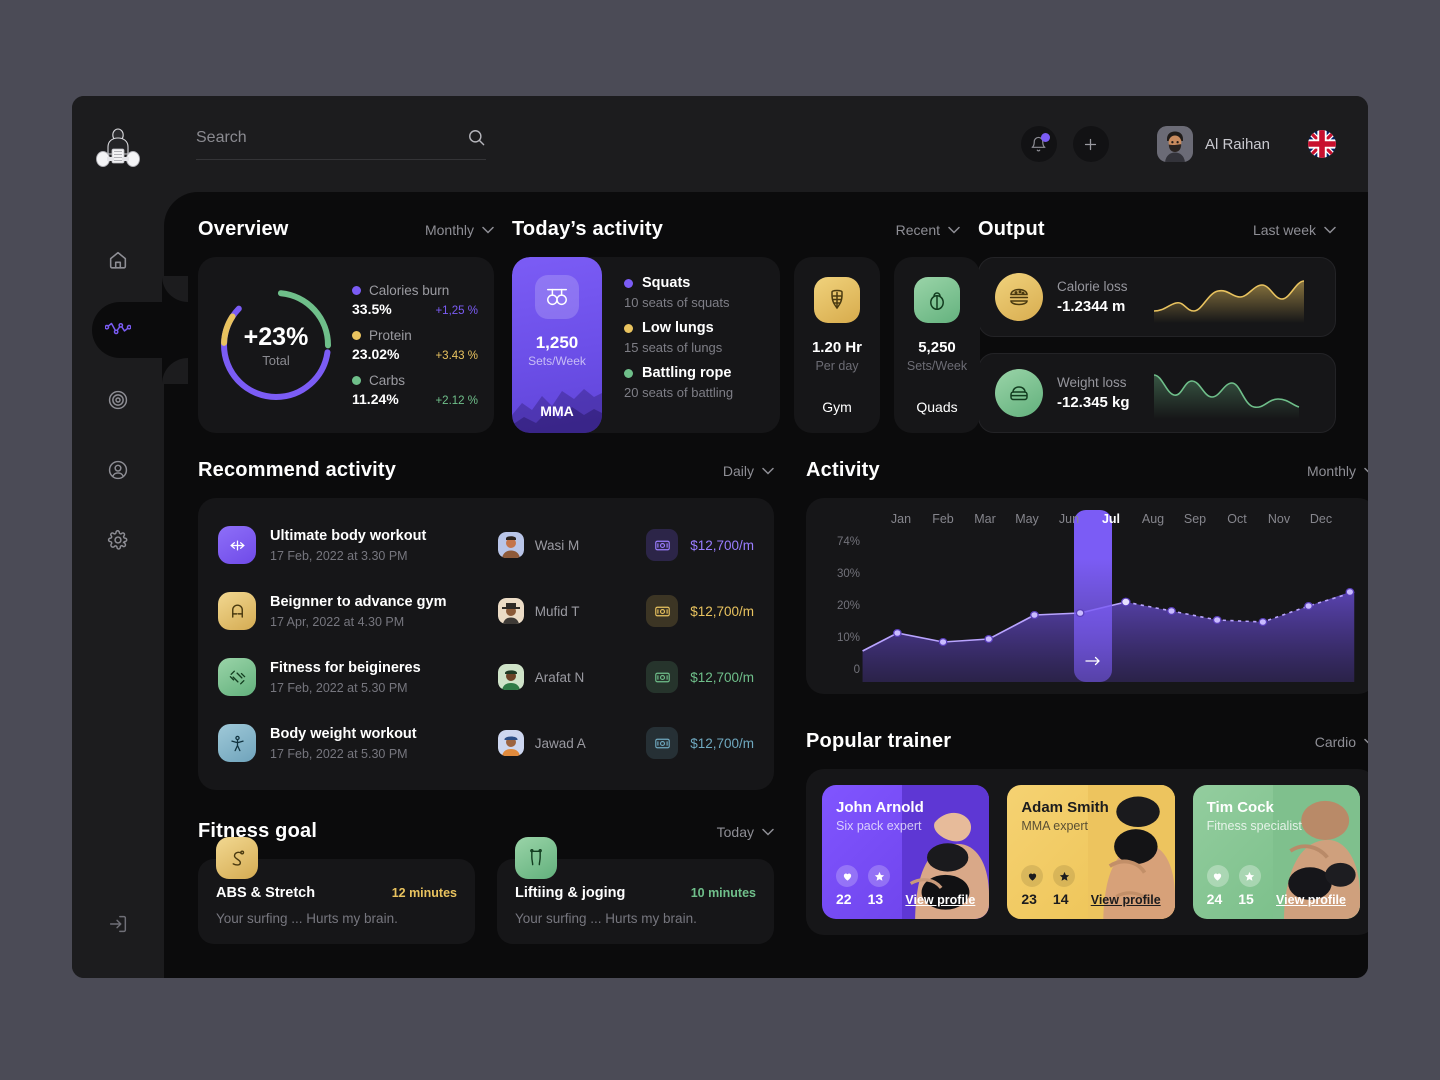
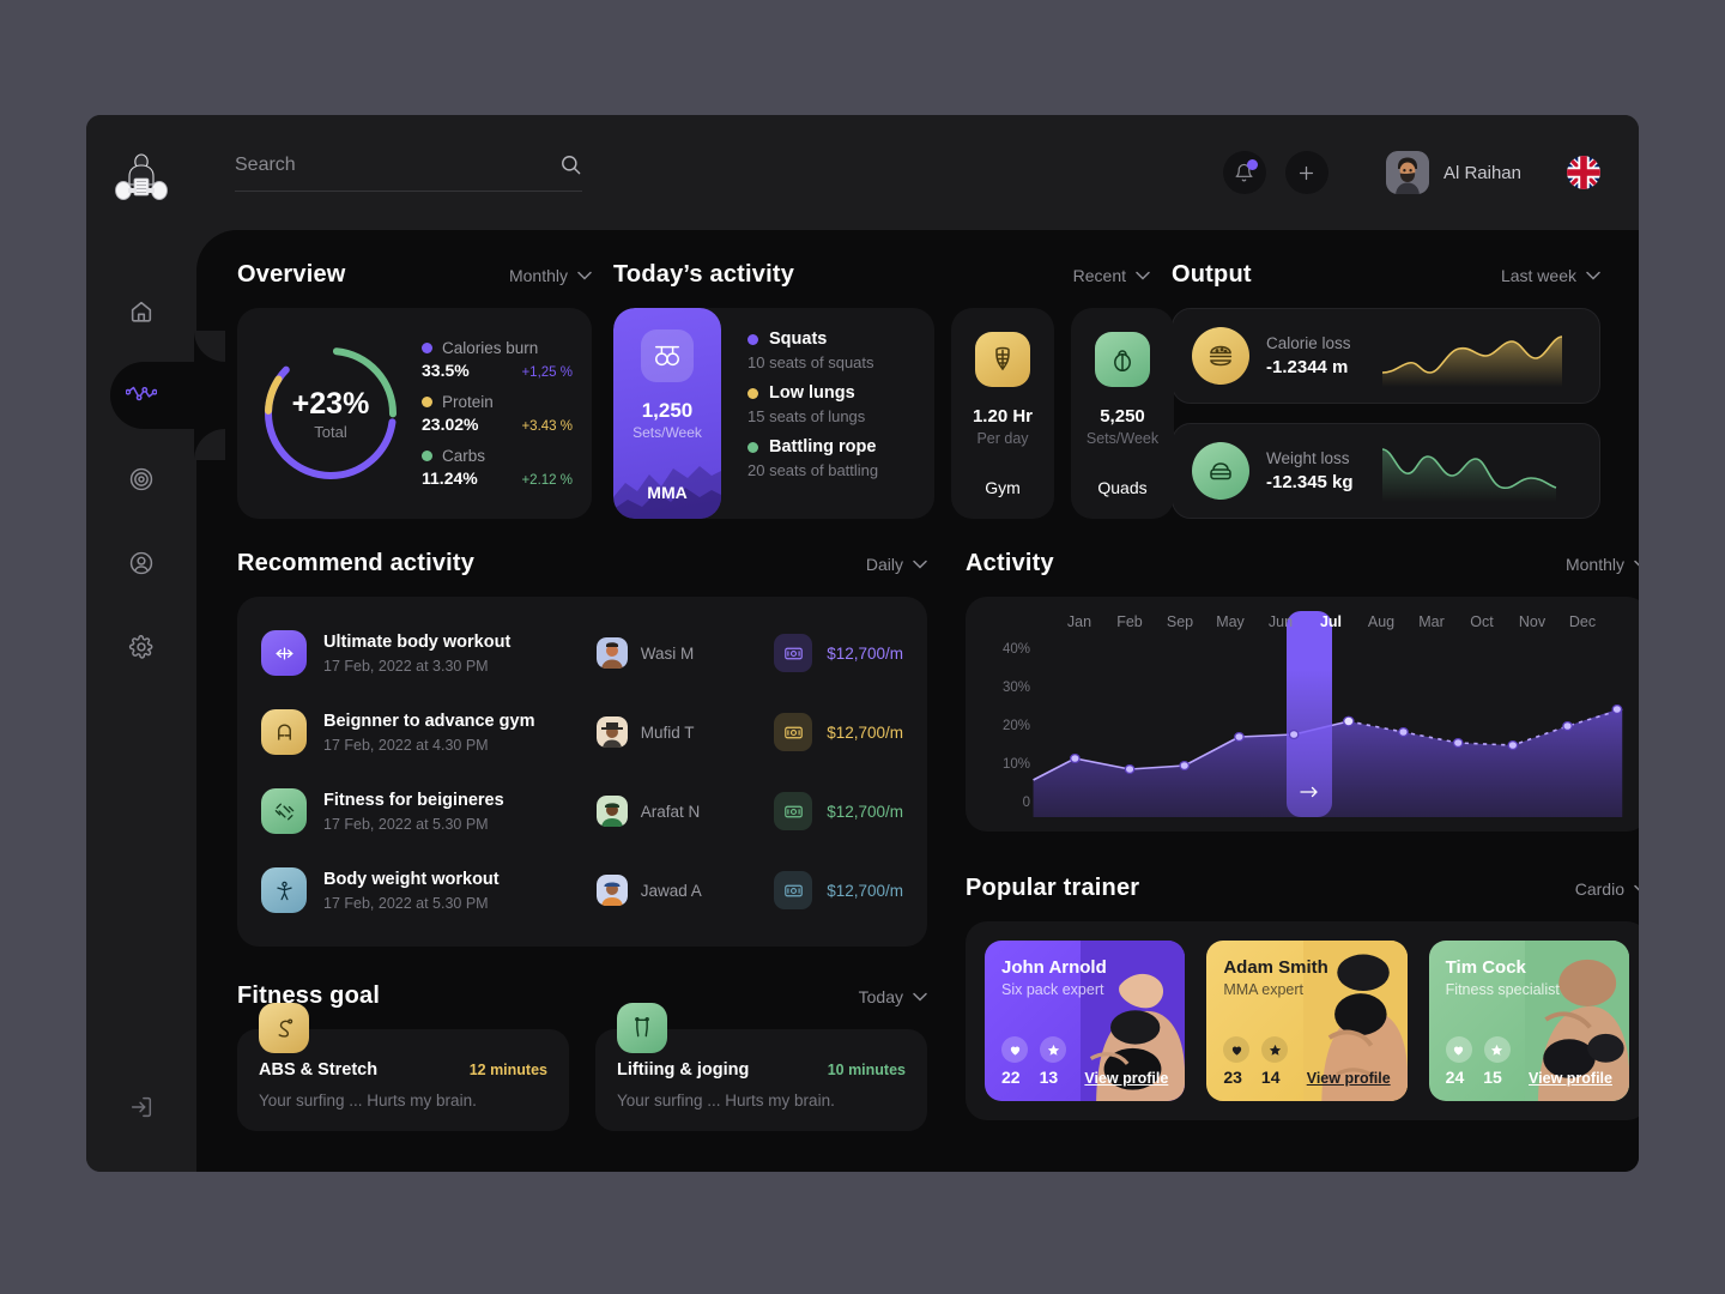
  Search
  Al Raihan
  Overview
  Monthly
  +23%
  Total
  Calories burn
  33.5%
  +1,25 %
  Protein
  23.02%
  +3.43 %
  Carbs
  11.24%
  +2.12 %
  Today’s activity
  Recent
  1,250
  Sets/Week
  MMA
  Squats
  10 seats of squats
  Low lungs
  15 seats of lungs
  Battling rope
  20 seats of battling
  1.20 Hr
  Per day
  Gym
  5,250
  Sets/Week
  Quads
  Output
  Last week
  Calorie loss
  -1.2344 m
  Weight loss
  -12.345 kg
  Recommend activity
  Daily
  Ultimate body workout
  17 Feb, 2022 at 3.30 PM
  Wasi M
  $12,700/m
  Beignner to advance gym
- 17 Apr, 2022 at 4.30 PM
+ 17 Feb, 2022 at 4.30 PM
  Mufid T
  $12,700/m
  Fitness for beigineres
  17 Feb, 2022 at 5.30 PM
  Arafat N
  $12,700/m
  Body weight workout
  17 Feb, 2022 at 5.30 PM
  Jawad A
  $12,700/m
  Fitness goal
  Today
  ABS & Stretch
  12 minutes
  Your surfing ... Hurts my brain.
  Liftiing & joging
  10 minutes
  Your surfing ... Hurts my brain.
  Activity
  Monthly
- 74%
+ 40%
  30%
  20%
  10%
  0
  Jan
  Feb
- Mar
+ Sep
  May
  Jun
  Jul
  Aug
- Sep
+ Mar
  Oct
  Nov
  Dec
  Popular trainer
  Cardio
  John Arnold
  Six pack expert
  22
  13
  View profile
  Adam Smith
  MMA expert
  23
  14
  View profile
  Tim Cock
  Fitness specialist
  24
  15
  View profile
